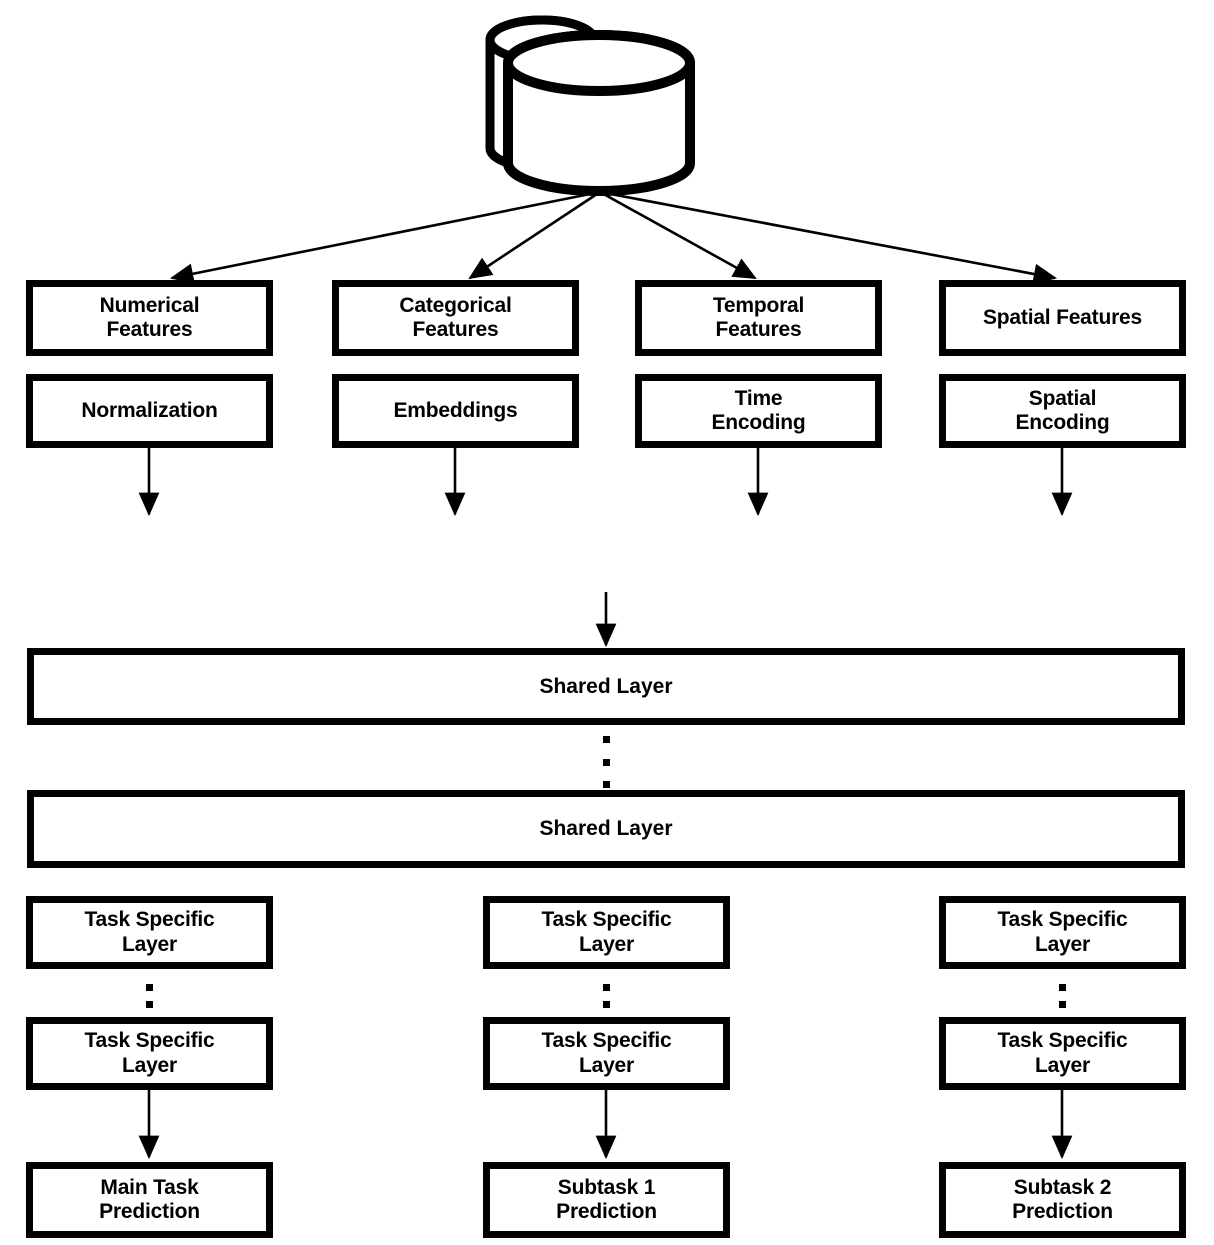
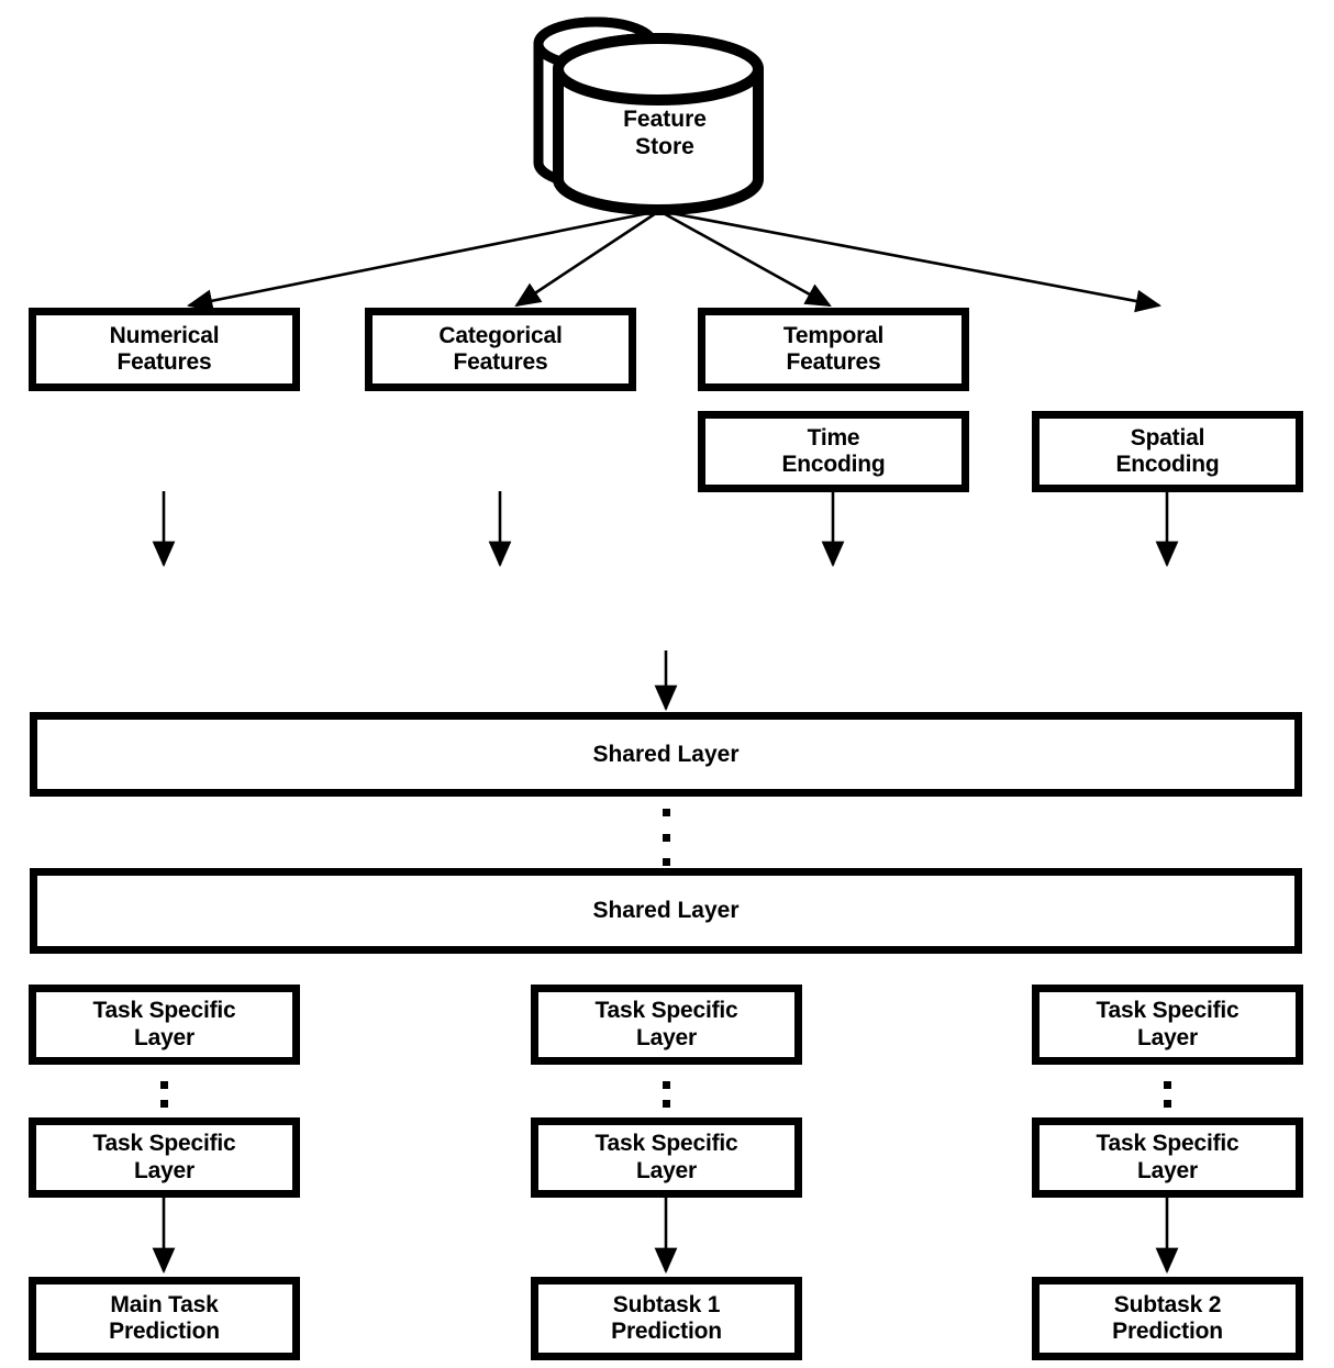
+ Feature
+ Store
  Numerical
  Features
  Categorical
  Features
  Temporal
  Features
- Spatial Features
- Normalization
- Embeddings
  Time
  Encoding
  Spatial
  Encoding
  Shared Layer
  Shared Layer
  Task Specific
  Layer
  Task Specific
  Layer
  Main Task
  Prediction
  Task Specific
  Layer
  Task Specific
  Layer
  Subtask 1
  Prediction
  Task Specific
  Layer
  Task Specific
  Layer
  Subtask 2
  Prediction
